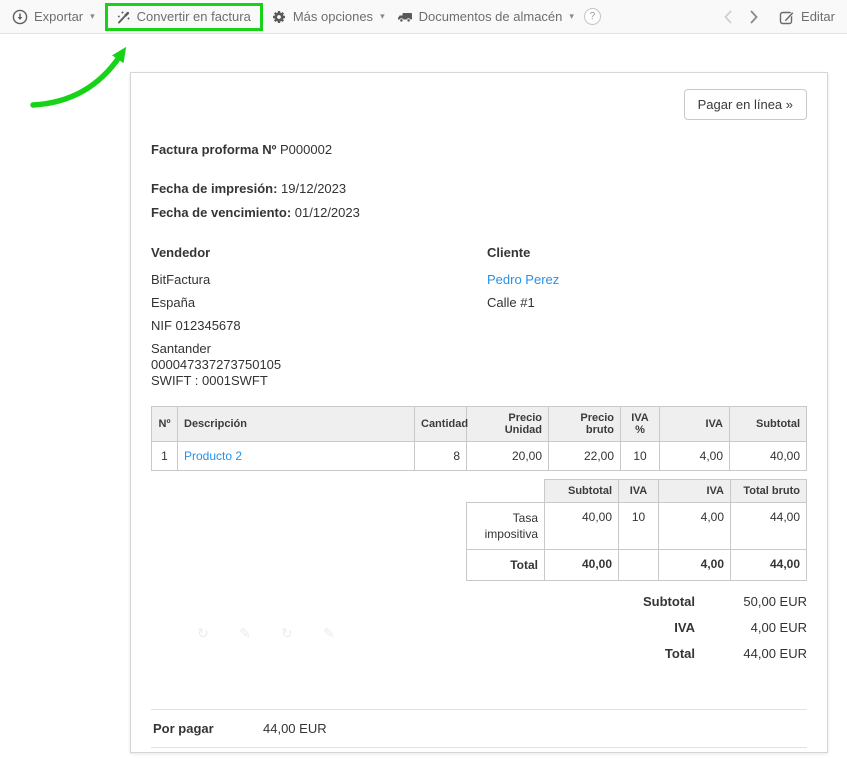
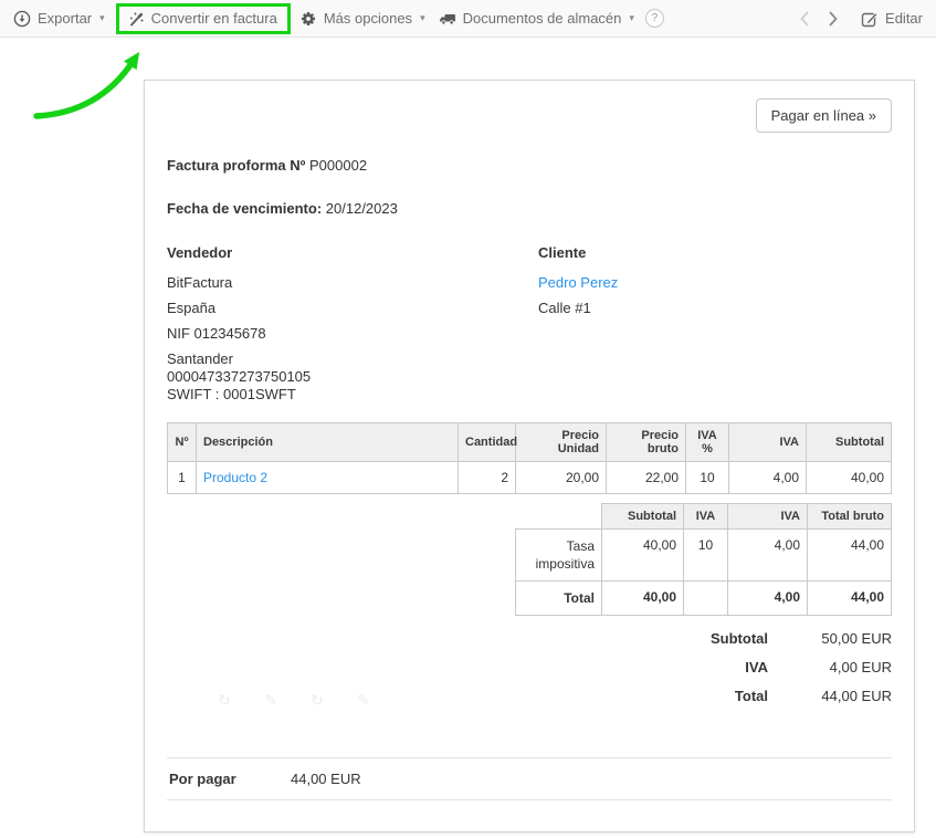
  Exportar
  ▾
  Convertir en factura
  Más opciones
  ▾
  Documentos de almacén
  ▾
  ?
  Editar
  Pagar en línea »
  Factura proforma Nº P000002
- Fecha de impresión: 19/12/2023
- Fecha de vencimiento: 01/12/2023
+ Fecha de vencimiento: 20/12/2023
  Vendedor
  BitFactura
  España
  NIF 012345678
  Santander
  000047337273750105
  SWIFT : 0001SWFT
  Cliente
  Pedro Perez
  Calle #1
  Nº	Descripción	Cantidad	Precio Unidad	Precio bruto	IVA %	IVA	Subtotal
- 1	Producto 2	8	20,00	22,00	10	4,00	40,00
+ 1	Producto 2	2	20,00	22,00	10	4,00	40,00
  	Subtotal	IVA	IVA	Total bruto
  Tasa impositiva	40,00	10	4,00	44,00
  Total	40,00		4,00	44,00
  Subtotal
  50,00 EUR
  IVA
  4,00 EUR
  Total
  44,00 EUR
  Por pagar
  44,00 EUR
